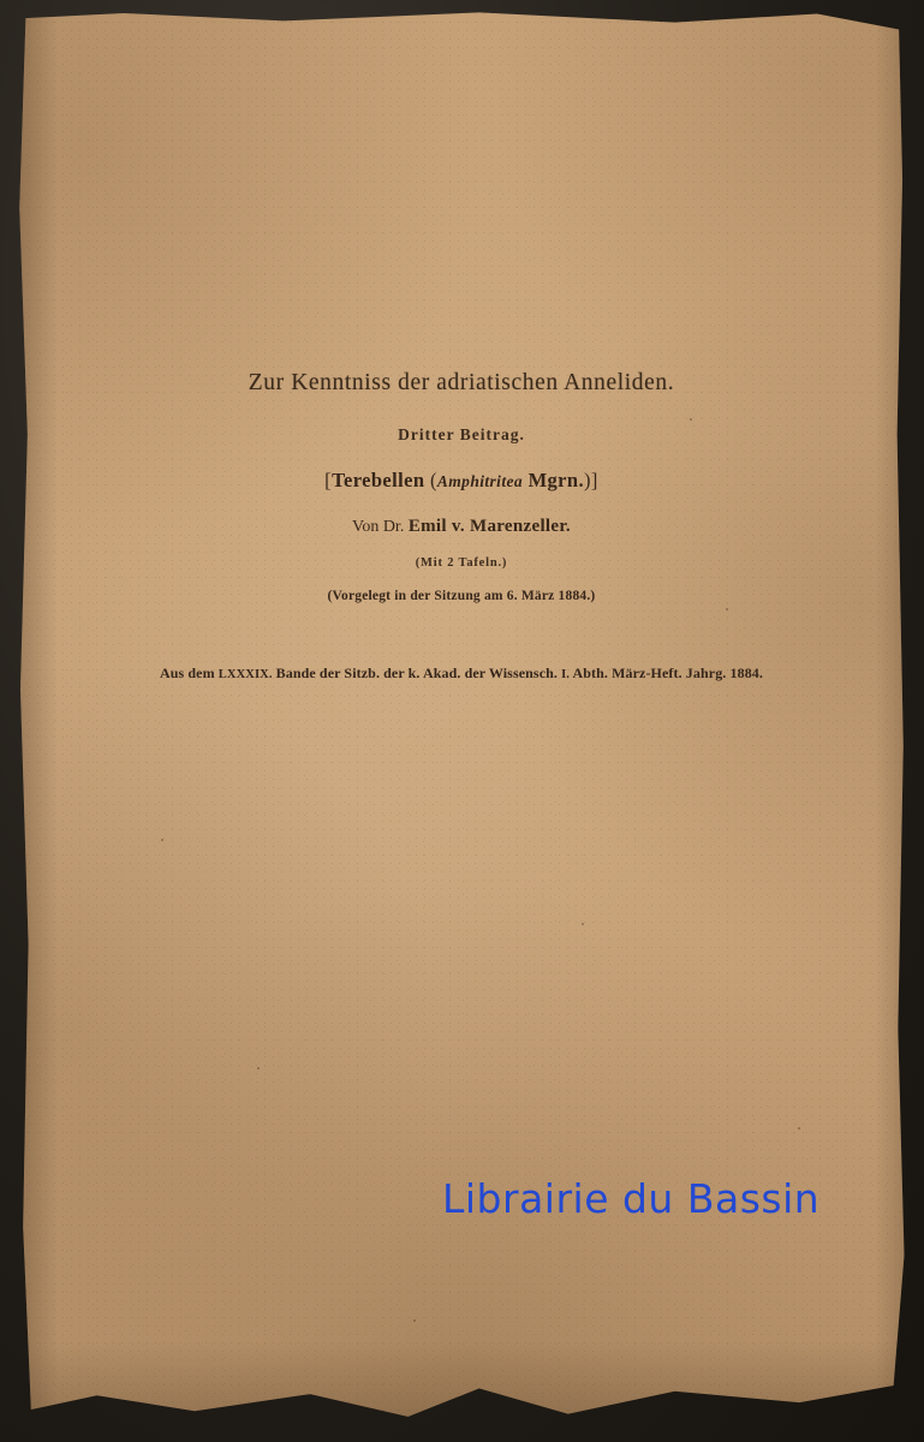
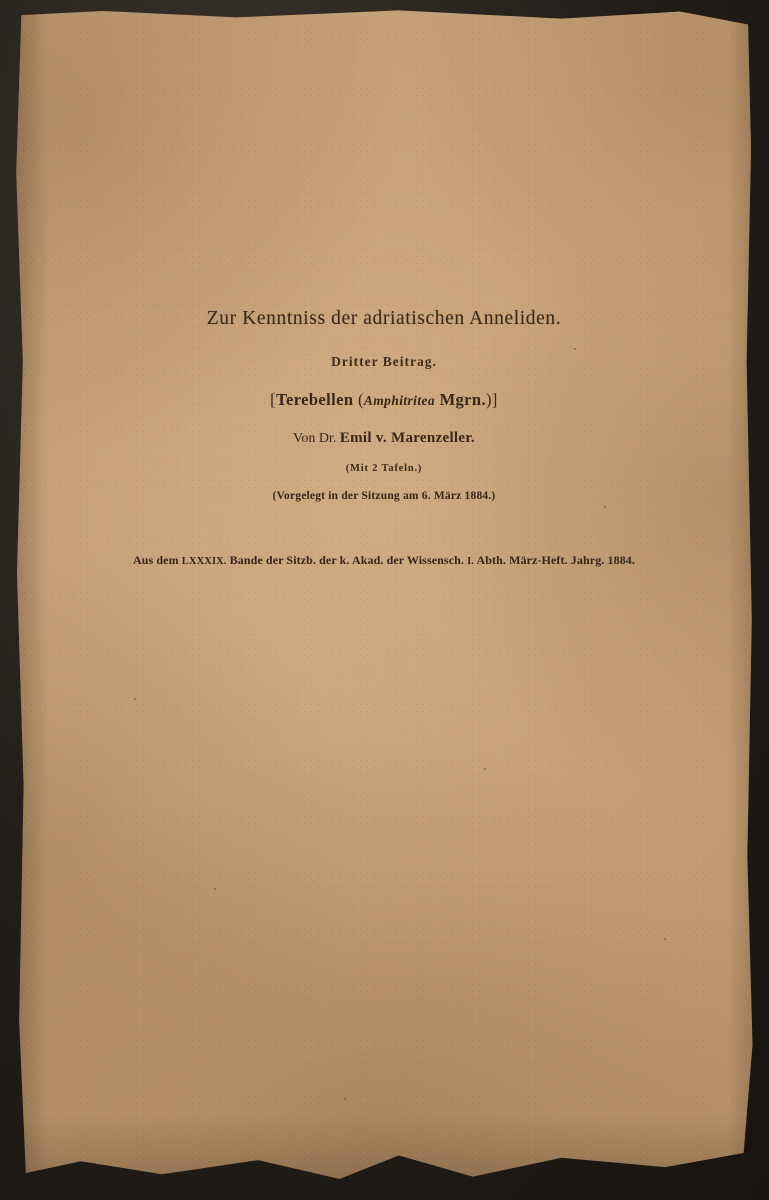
- Librairie du Bassin
